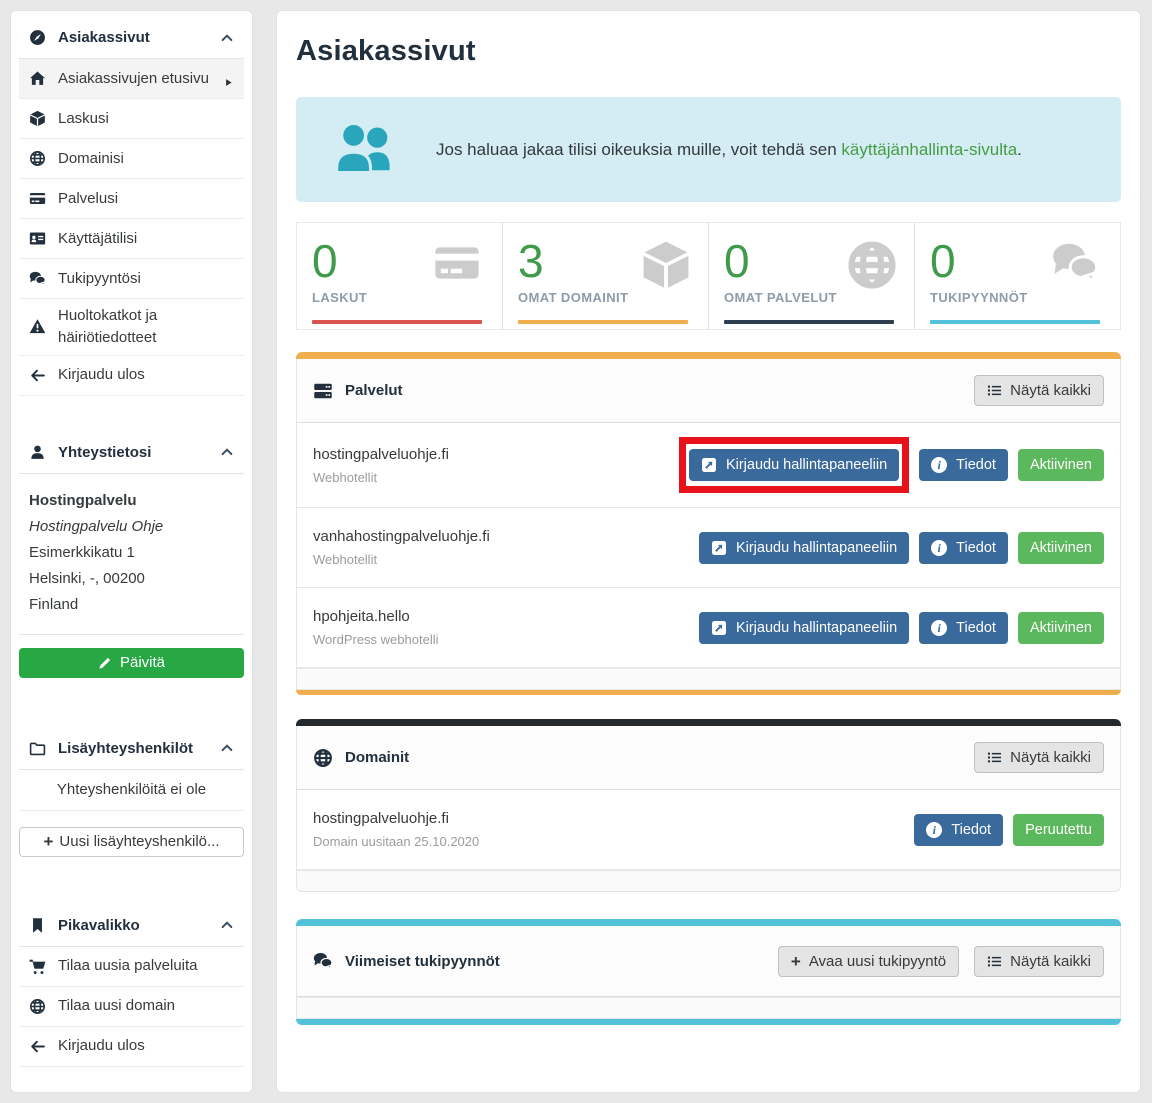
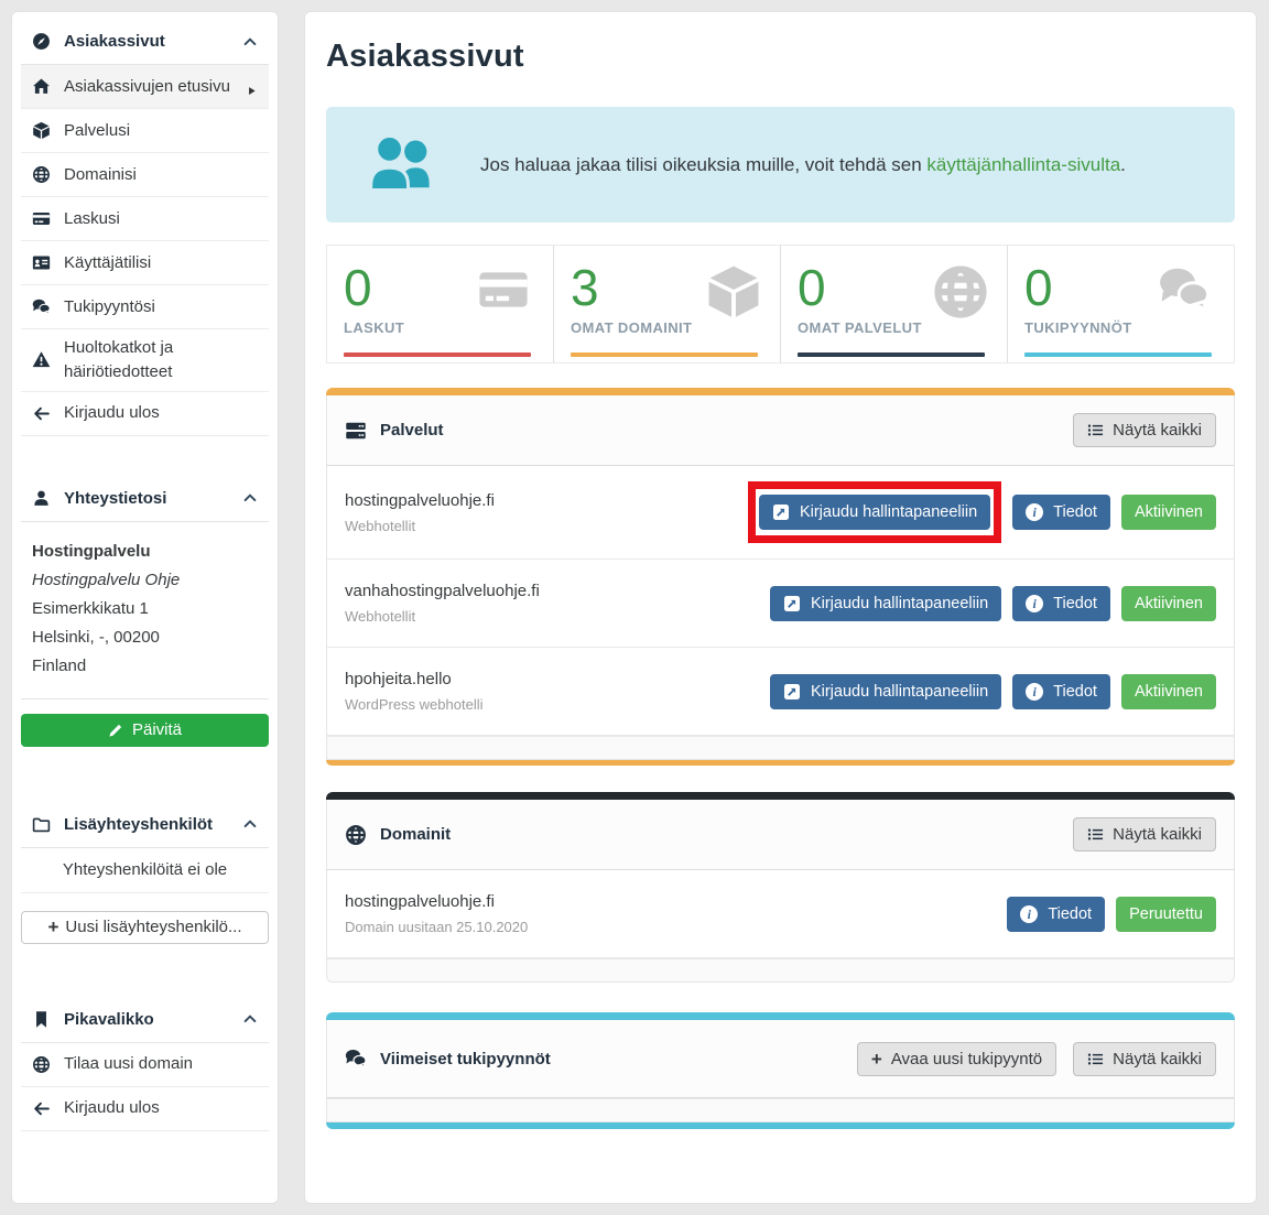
  Asiakassivut
  Asiakassivujen etusivu
- Laskusi
+ Palvelusi
  Domainisi
- Palvelusi
+ Laskusi
  Käyttäjätilisi
  Tukipyyntösi
  Huoltokatkot ja häiriötiedotteet
  Kirjaudu ulos
  Yhteystietosi
  Hostingpalvelu
  Hostingpalvelu Ohje
  Esimerkkikatu 1
  Helsinki, -, 00200
  Finland
  Päivitä
  Lisäyhteyshenkilöt
  Yhteyshenkilöitä ei ole
  +
  Uusi lisäyhteyshenkilö...
  Pikavalikko
- Tilaa uusia palveluita
  Tilaa uusi domain
  Kirjaudu ulos
  Asiakassivut
  Jos haluaa jakaa tilisi oikeuksia muille, voit tehdä sen käyttäjänhallinta-sivulta.
  0
  LASKUT
  3
  OMAT DOMAINIT
  0
  OMAT PALVELUT
  0
  TUKIPYYNNÖT
  Palvelut
  Näytä kaikki
  hostingpalveluohje.fi
  Webhotellit
  Kirjaudu hallintapaneeliin
  i
  Tiedot
  Aktiivinen
  vanhahostingpalveluohje.fi
  Webhotellit
  Kirjaudu hallintapaneeliin
  i
  Tiedot
  Aktiivinen
  hpohjeita.hello
  WordPress webhotelli
  Kirjaudu hallintapaneeliin
  i
  Tiedot
  Aktiivinen
  Domainit
  Näytä kaikki
  hostingpalveluohje.fi
  Domain uusitaan 25.10.2020
  i
  Tiedot
  Peruutettu
  Viimeiset tukipyynnöt
  +
  Avaa uusi tukipyyntö
  Näytä kaikki
